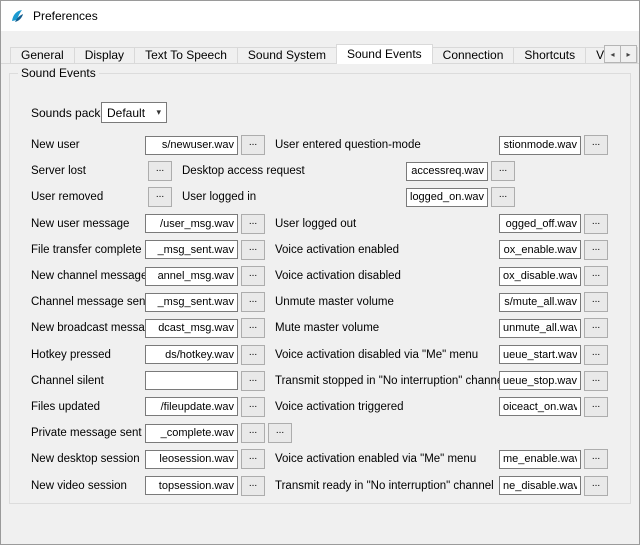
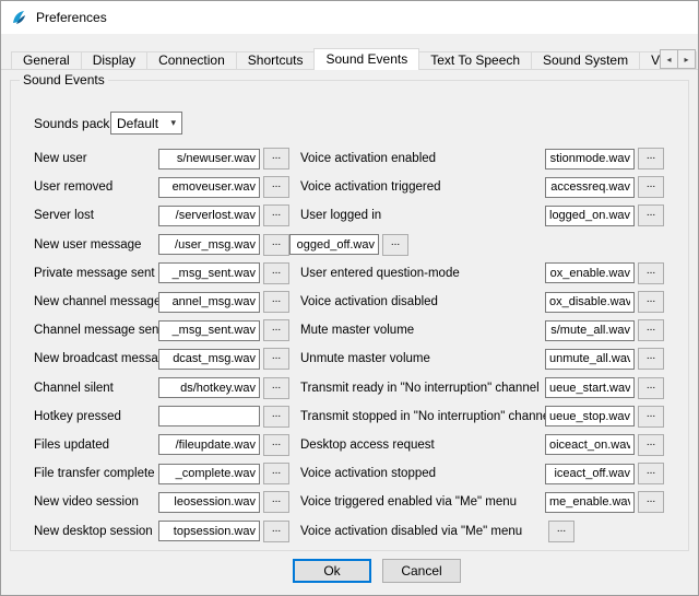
  Preferences
  General
  Display
- Text To Speech
+ Connection
- Sound System
+ Shortcuts
  Sound Events
- Connection
+ Text To Speech
- Shortcuts
+ Sound System
  ◂
  ▸
  Sound Events
  Sounds pack
  Default
  ▾
  New user
  s/newuser.wav
  ...
- User entered question-mode
+ Voice activation enabled
  stionmode.wav
  ...
- Server lost
+ User removed
+ emoveuser.wav
  ...
- Desktop access request
+ Voice activation triggered
  accessreq.wav
  ...
- User removed
+ Server lost
+ /serverlost.wav
  ...
  User logged in
  logged_on.wav
  ...
  New user message
  /user_msg.wav
  ...
- User logged out
  ogged_off.wav
  ...
- File transfer complete
+ Private message sent
  _msg_sent.wav
  ...
- Voice activation enabled
+ User entered question-mode
  ox_enable.wav
  ...
  New channel messag
  annel_msg.wav
  ...
  Voice activation disabled
  ox_disable.wav
  ...
  Channel message sen
  _msg_sent.wav
  ...
- Unmute master volume
+ Mute master volume
  s/mute_all.wav
  ...
  New broadcast messa
  dcast_msg.wav
  ...
- Mute master volume
+ Unmute master volume
  unmute_all.wav
  ...
- Hotkey pressed
+ Channel silent
  ds/hotkey.wav
  ...
- Voice activation disabled via "Me" menu
+ Transmit ready in "No interruption" channel
  ueue_start.wav
  ...
- Channel silent
+ Hotkey pressed
  ...
  Transmit stopped in "No interruption" chann
  ueue_stop.wav
  ...
  Files updated
  /fileupdate.wav
  ...
- Voice activation triggered
+ Desktop access request
  oiceact_on.wav
  ...
- Private message sent
+ File transfer complete
  _complete.wav
  ...
+ Voice activation stopped
+ iceact_off.wav
  ...
- New desktop session
+ New video session
  leosession.wav
  ...
- Voice activation enabled via "Me" menu
+ Voice triggered enabled via "Me" menu
  me_enable.wa
  ...
- New video session
+ New desktop session
  topsession.wav
  ...
- Transmit ready in "No interruption" channel
+ Voice activation disabled via "Me" menu
- ne_disable.wav
  ...
+ Ok
+ Cancel
